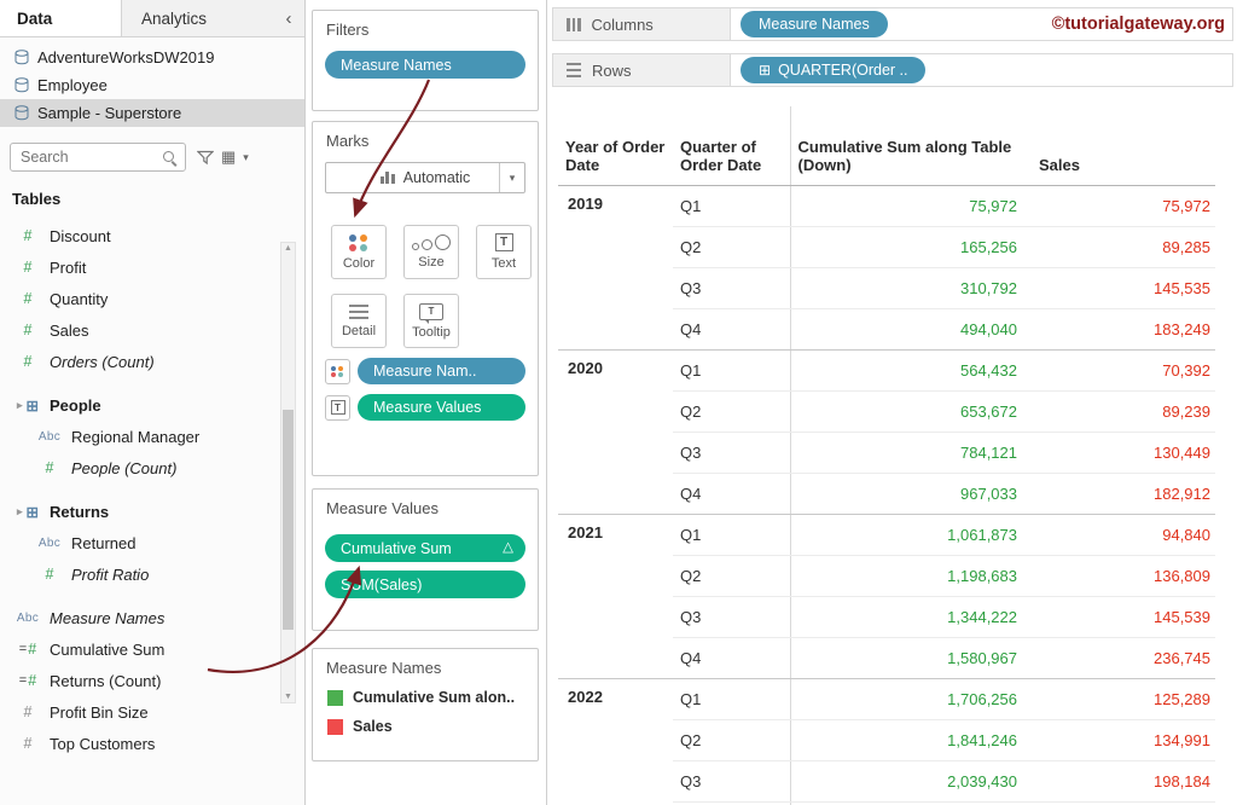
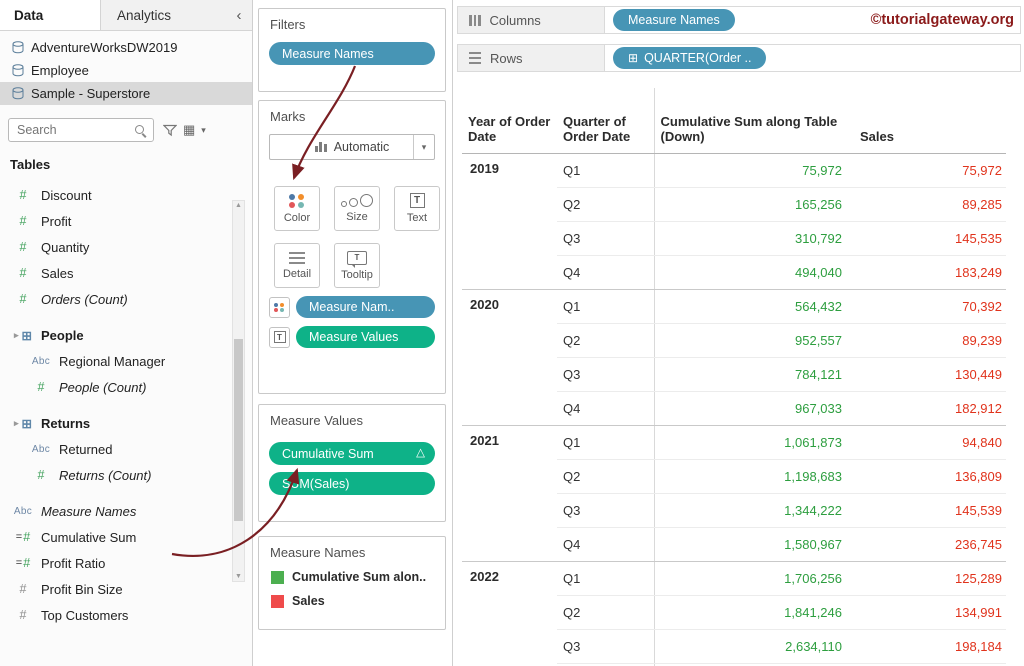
  Data
  Analytics
  ‹
  AdventureWorksDW2019
  Employee
  Sample - Superstore
  Search
  ▦
  ▾
  Tables
  #
  Discount
  #
  Profit
  #
  Quantity
  #
  Sales
  #
  Orders (Count)
  ▸
  ⊞
  People
  Abc
  Regional Manager
  #
  People (Count)
  ▸
  ⊞
  Returns
  Abc
  Returned
  #
- Profit Ratio
+ Returns (Count)
  Abc
  Measure Names
  =
  #
  Cumulative Sum
  =
  #
- Returns (Count)
+ Profit Ratio
  #
  Profit Bin Size
  #
  Top Customers
  Filters
  Measure Names
  Marks
  Automatic
  ▾
  Color
  Size
  T
  Text
  Detail
  T
  Tooltip
  Measure Nam..
  T
  Measure Values
  Measure Values
  Cumulative Sum
  △
  SUM(Sales)
  Measure Names
  Cumulative Sum alon..
  Sales
  ©tutorialgateway.org
  Columns
  Measure Names
  Rows
  ⊞
  QUARTER(Order ..
  Year of Order Date	Quarter of Order Date	Cumulative Sum along Table (Down)	Sales
  2019	Q1	75,972	75,972
  Q2	165,256	89,285
  Q3	310,792	145,535
  Q4	494,040	183,249
  2020	Q1	564,432	70,392
- Q2	653,672	89,239
+ Q2	952,557	89,239
  Q3	784,121	130,449
  Q4	967,033	182,912
  2021	Q1	1,061,873	94,840
  Q2	1,198,683	136,809
  Q3	1,344,222	145,539
  Q4	1,580,967	236,745
  2022	Q1	1,706,256	125,289
  Q2	1,841,246	134,991
- Q3	2,039,430	198,184
+ Q3	2,634,110	198,184
